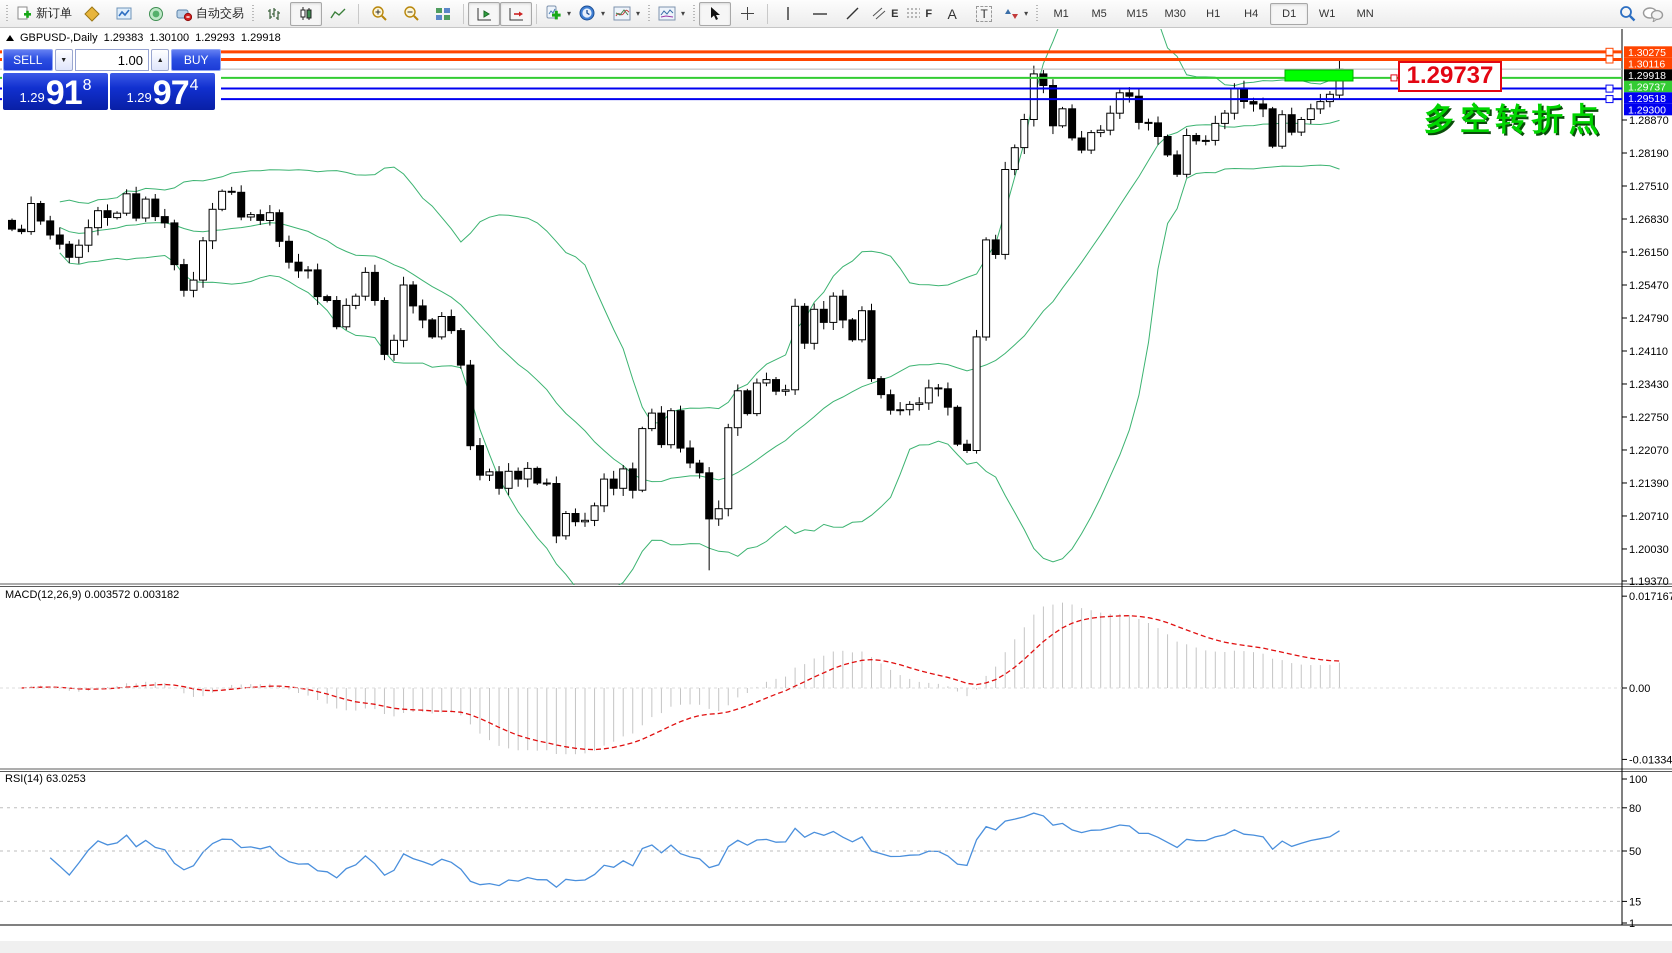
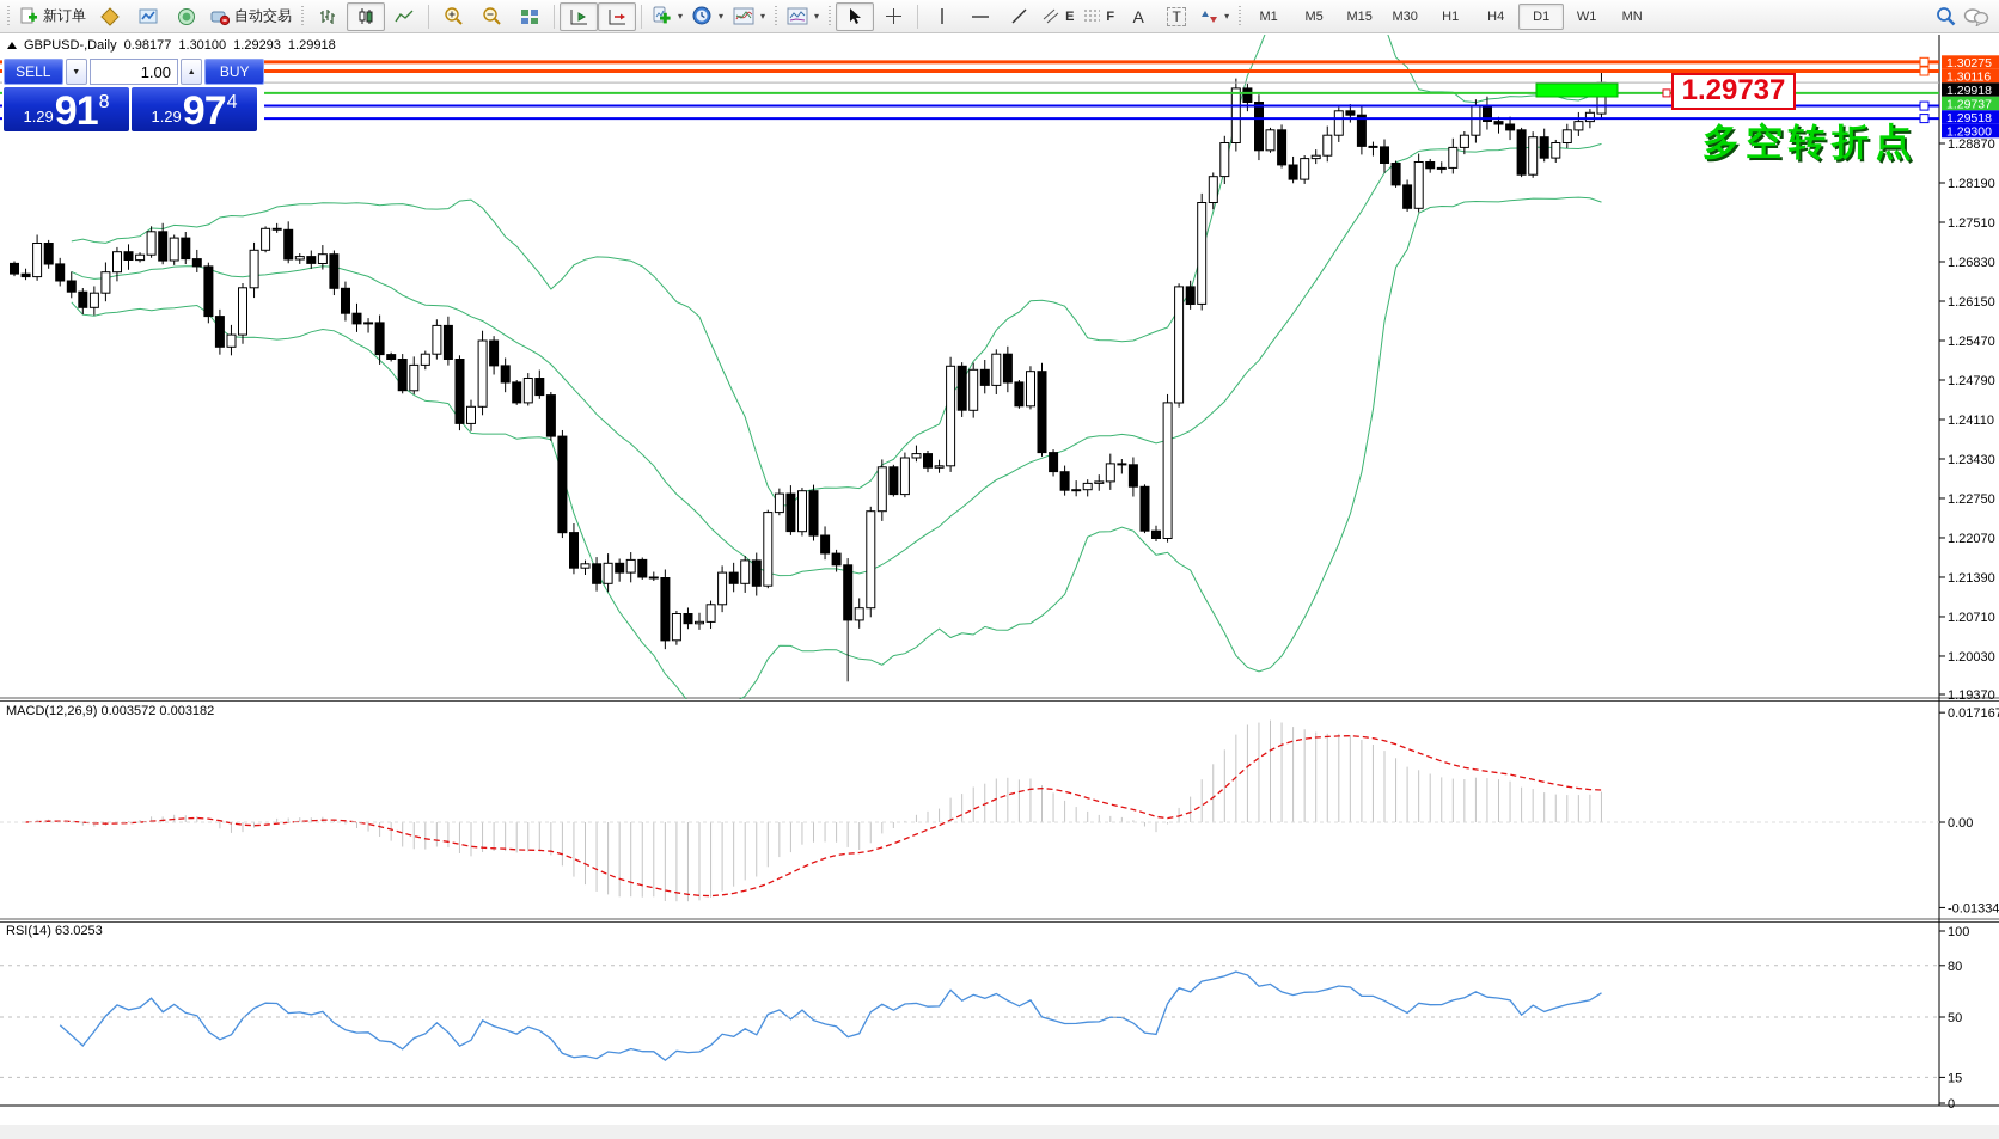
  新订单
  自动交易
  ▾
  ▾
  ▾
  ▾
  E
  F
  A
  T
  ▾
  M1
  M5
  M15
  M30
  H1
  H4
  D1
  W1
  MN
  1.28870
  1.28190
  1.27510
  1.26830
  1.26150
  1.25470
  1.24790
  1.24110
  1.23430
  1.22750
  1.22070
  1.21390
  1.20710
  1.20030
  1.19370
  0.01716
  0.00
  -0.01334
  100
  80
  50
  15
- 1
+ 0
  1.30275
  1.30116
  1.29918
  1.29737
  1.29518
  1.29300
- GBPUSD-,Daily 1.29383 1.30100 1.29293 1.29918
+ GBPUSD-,Daily 0.98177 1.30100 1.29293 1.29918
  SELL
  1.00
  BUY
  1.29
  91
  8
  1.29
  97
  4
  1.29737
  多空转折点
  MACD(12,26,9) 0.003572 0.003182
  RSI(14) 63.0253
